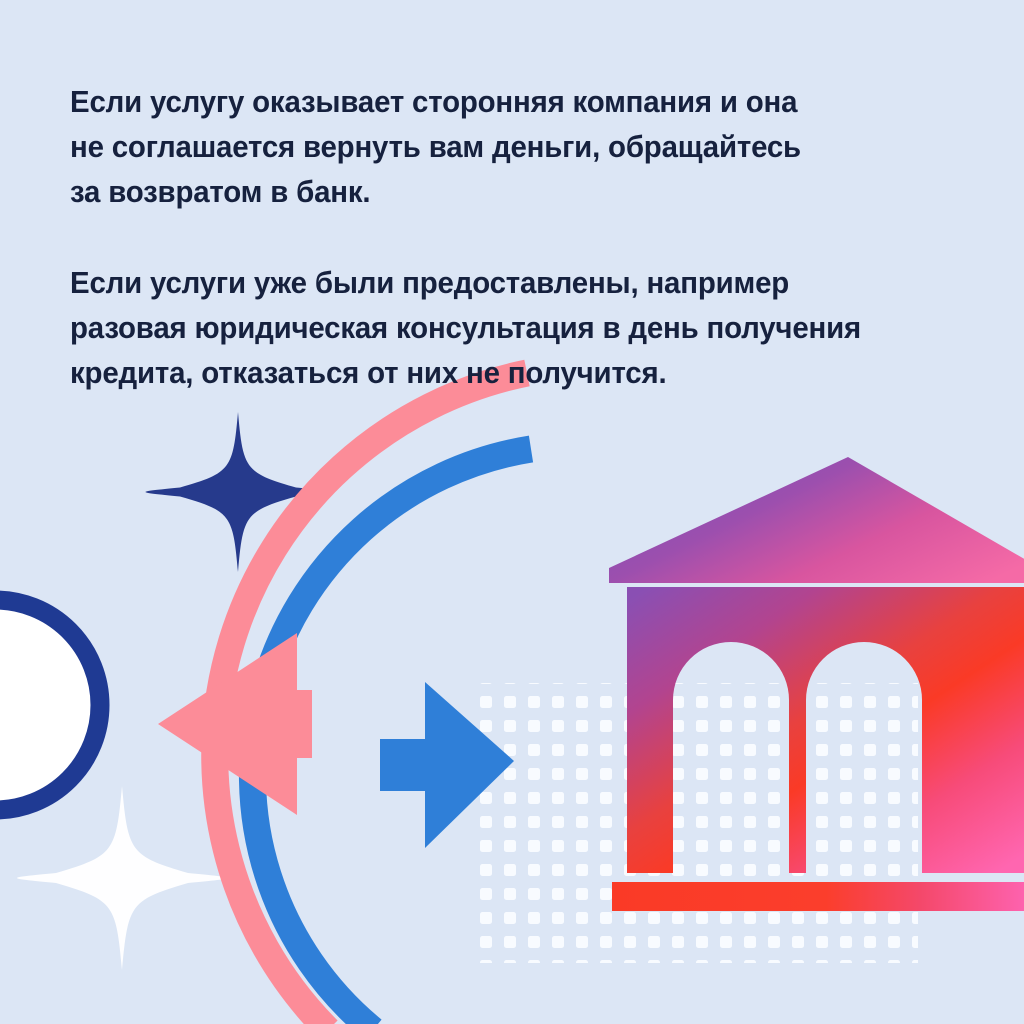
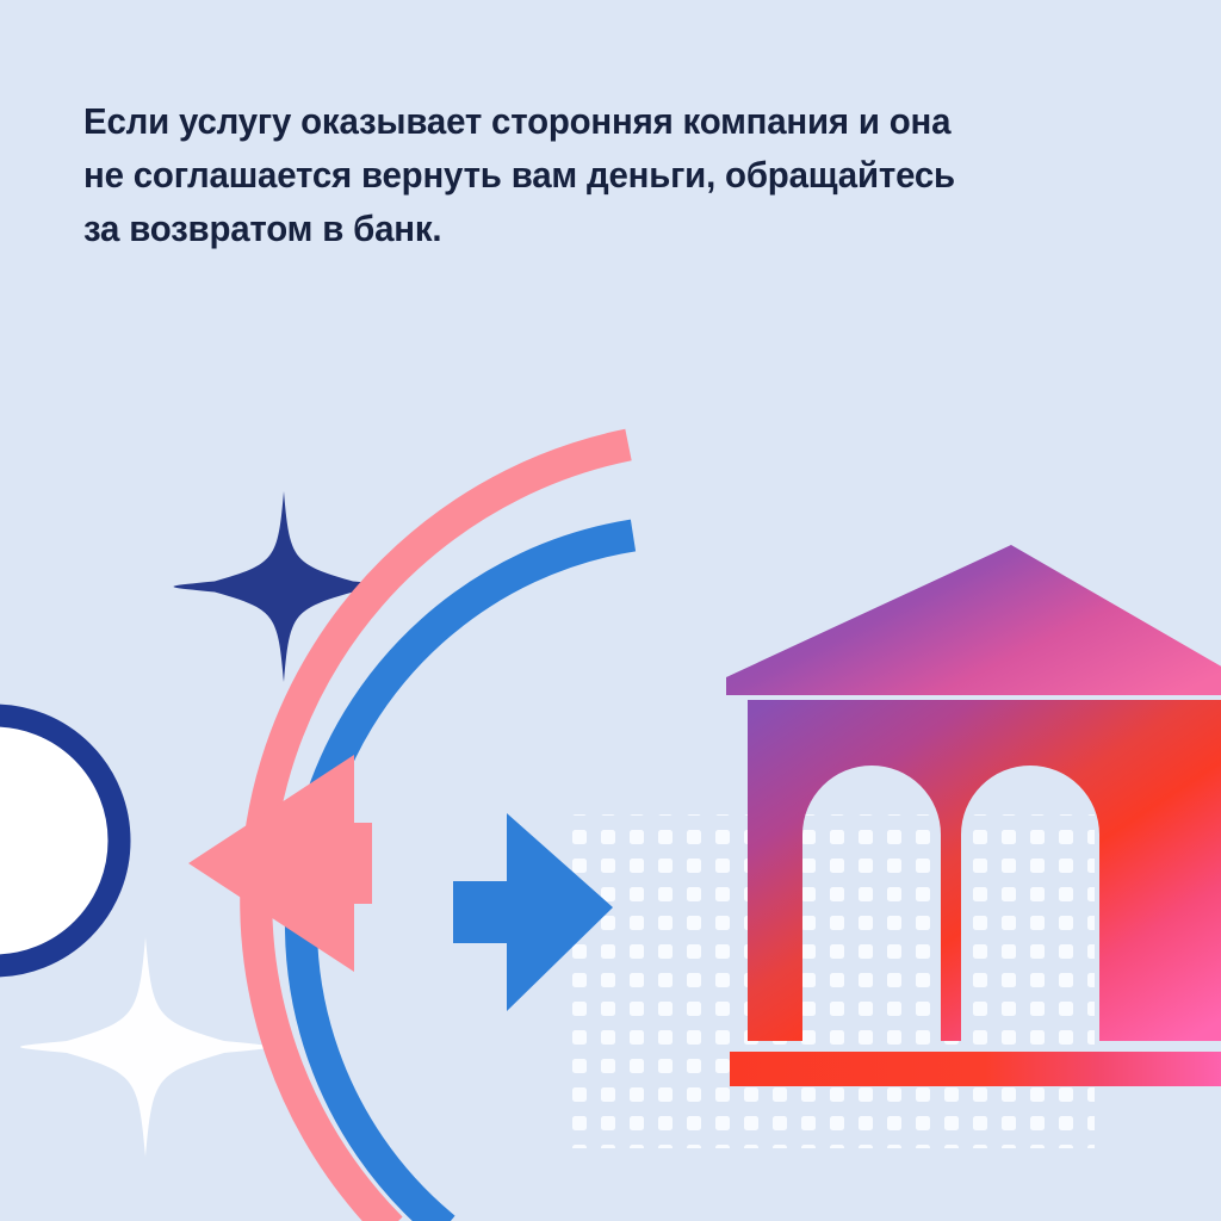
  Если услугу оказывает сторонняя компания и она
  не соглашается вернуть вам деньги, обращайтесь
  за возвратом в банк.
- Если услуги уже были предоставлены, например
- разовая юридическая консультация в день получения
- кредита, отказаться от них не получится.
